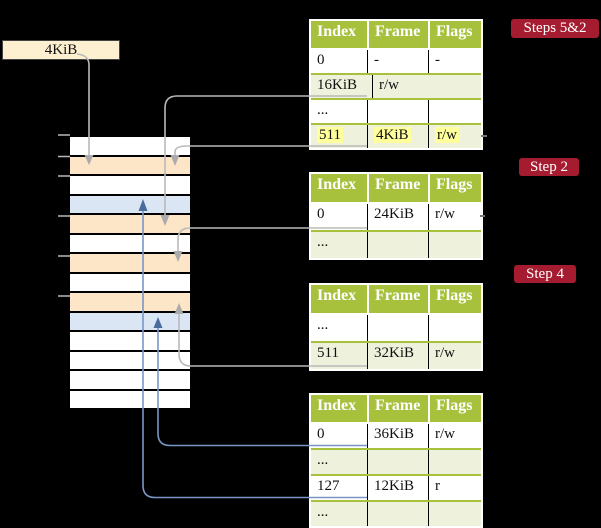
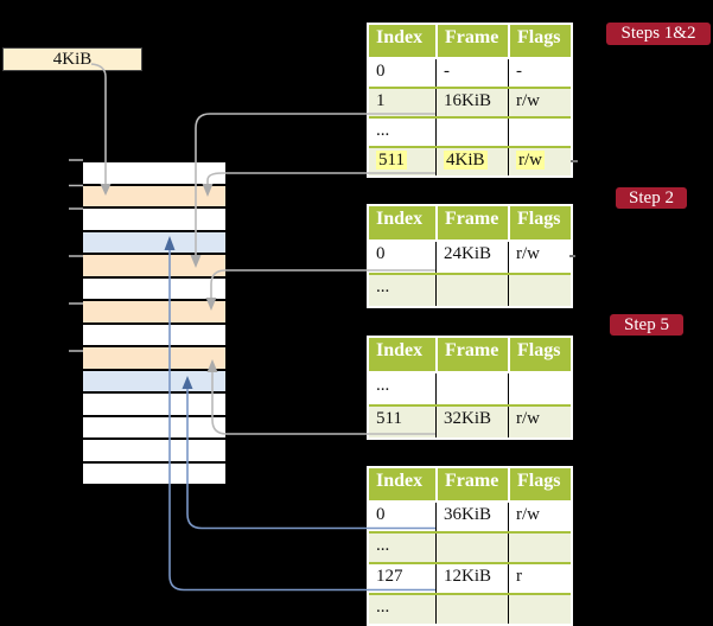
  4KiB
- Steps 5&2
+ Steps 1&2
  Step 2
- Step 4
+ Step 5
  Index
  Frame
  Flags
  0
  -
  -
+ 1
  16KiB
  r/w
  ...
  511
  4KiB
  r/w
  Index
  Frame
  Flags
  0
  24KiB
  r/w
  ...
  Index
  Frame
  Flags
  ...
  511
  32KiB
  r/w
  Index
  Frame
  Flags
  0
  36KiB
  r/w
  ...
  127
  12KiB
  r
  ...
